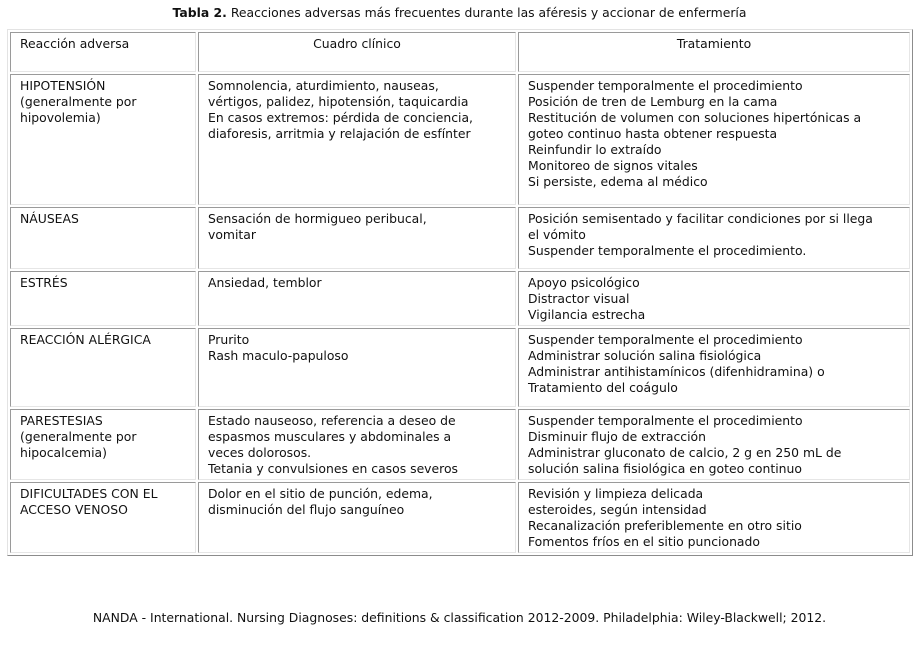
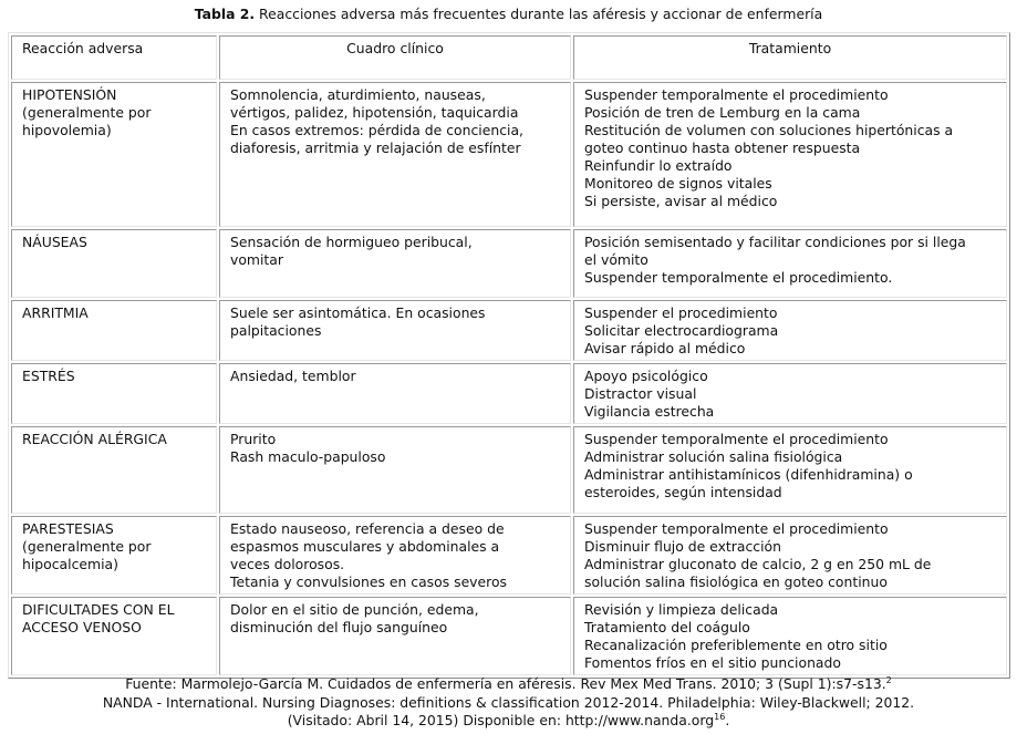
- Tabla 2. Reacciones adversas más frecuentes durante las aféresis y accionar de enfermería
+ Tabla 2. Reacciones adversa más frecuentes durante las aféresis y accionar de enfermería
  Reacción adversa	Cuadro clínico	Tratamiento
- HIPOTENSIÓN(generalmente porhipovolemia)	Somnolencia, aturdimiento, nauseas,vértigos, palidez, hipotensión, taquicardiaEn casos extremos: pérdida de conciencia,diaforesis, arritmia y relajación de esfínter	Suspender temporalmente el procedimientoPosición de tren de Lemburg en la camaRestitución de volumen con soluciones hipertónicas agoteo continuo hasta obtener respuestaReinfundir lo extraídoMonitoreo de signos vitalesSi persiste, edema al médico
+ HIPOTENSIÓN(generalmente porhipovolemia)	Somnolencia, aturdimiento, nauseas,vértigos, palidez, hipotensión, taquicardiaEn casos extremos: pérdida de conciencia,diaforesis, arritmia y relajación de esfínter	Suspender temporalmente el procedimientoPosición de tren de Lemburg en la camaRestitución de volumen con soluciones hipertónicas agoteo continuo hasta obtener respuestaReinfundir lo extraídoMonitoreo de signos vitalesSi persiste, avisar al médico
  NÁUSEAS	Sensación de hormigueo peribucal,vomitar	Posición semisentado y facilitar condiciones por si llegael vómitoSuspender temporalmente el procedimiento.
+ ARRITMIA	Suele ser asintomática. En ocasionespalpitaciones	Suspender el procedimientoSolicitar electrocardiogramaAvisar rápido al médico
  ESTRÉS	Ansiedad, temblor	Apoyo psicológicoDistractor visualVigilancia estrecha
- REACCIÓN ALÉRGICA	PruritoRash maculo-papuloso	Suspender temporalmente el procedimientoAdministrar solución salina fisiológicaAdministrar antihistamínicos (difenhidramina) oTratamiento del coágulo
+ REACCIÓN ALÉRGICA	PruritoRash maculo-papuloso	Suspender temporalmente el procedimientoAdministrar solución salina fisiológicaAdministrar antihistamínicos (difenhidramina) oesteroides, según intensidad
  PARESTESIAS(generalmente porhipocalcemia)	Estado nauseoso, referencia a deseo deespasmos musculares y abdominales aveces dolorosos.Tetania y convulsiones en casos severos	Suspender temporalmente el procedimientoDisminuir flujo de extracciónAdministrar gluconato de calcio, 2 g en 250 mL desolución salina fisiológica en goteo continuo
- DIFICULTADES CON ELACCESO VENOSO	Dolor en el sitio de punción, edema,disminución del flujo sanguíneo	Revisión y limpieza delicadaesteroides, según intensidadRecanalización preferiblemente en otro sitioFomentos fríos en el sitio puncionado
+ DIFICULTADES CON ELACCESO VENOSO	Dolor en el sitio de punción, edema,disminución del flujo sanguíneo	Revisión y limpieza delicadaTratamiento del coáguloRecanalización preferiblemente en otro sitioFomentos fríos en el sitio puncionado
+ Fuente: Marmolejo-García M. Cuidados de enfermería en aféresis. Rev Mex Med Trans. 2010; 3 (Supl 1):s7-s13.2
- NANDA - International. Nursing Diagnoses: definitions & classification 2012-2009. Philadelphia: Wiley-Blackwell; 2012.
+ NANDA - International. Nursing Diagnoses: definitions & classification 2012-2014. Philadelphia: Wiley-Blackwell; 2012.
+ (Visitado: Abril 14, 2015) Disponible en: http://www.nanda.org16.
